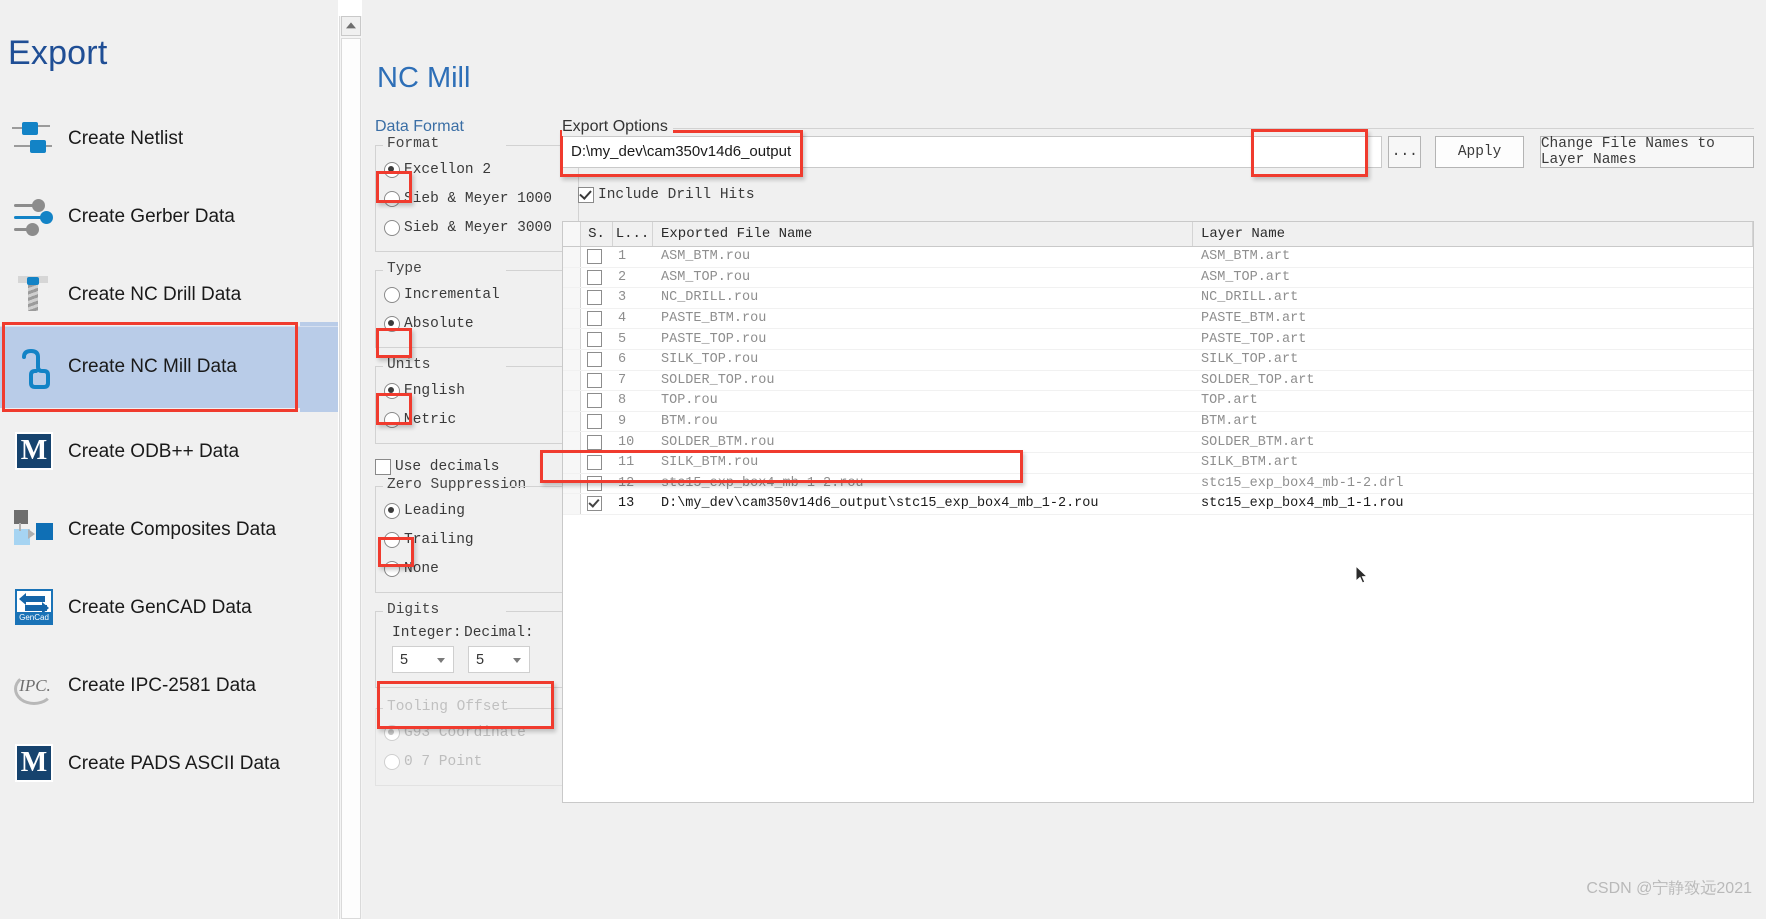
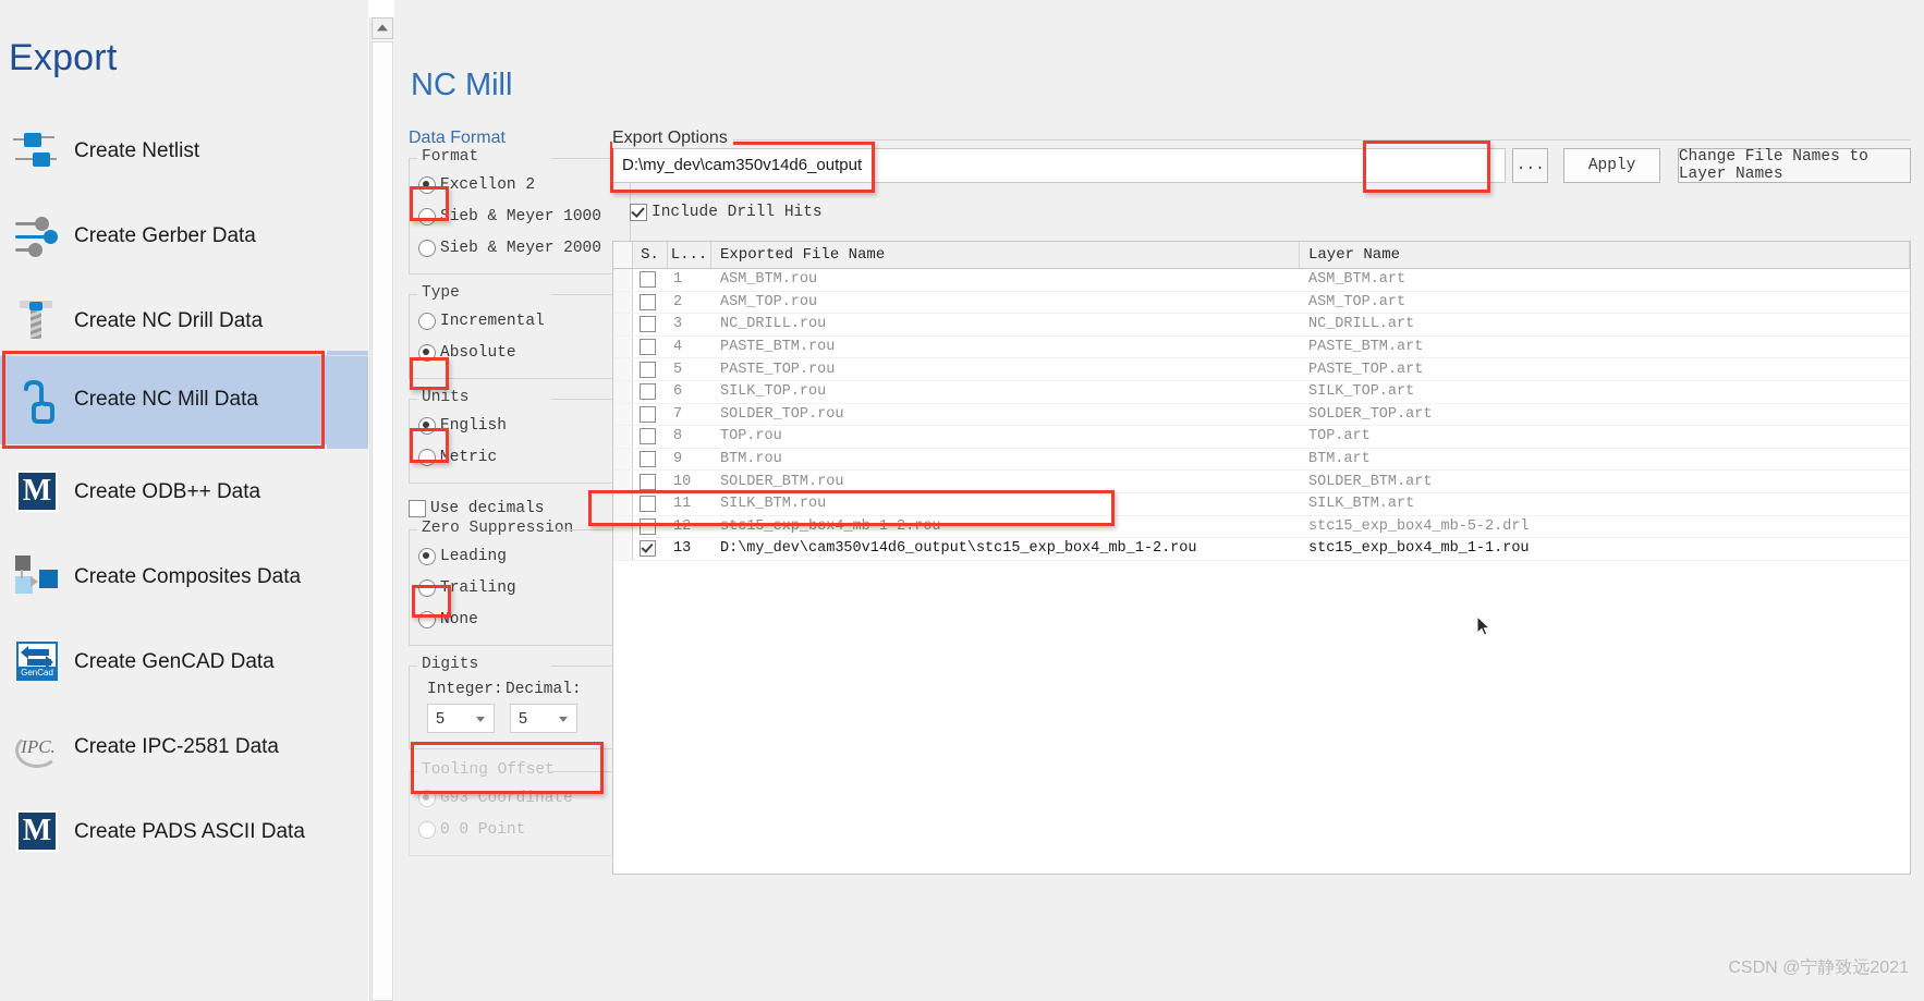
  Export
  Create Netlist
  Create Gerber Data
  Create NC Drill Data
  Create NC Mill Data
  M
  Create ODB++ Data
  Create Composites Data
  GenCad
  Create GenCAD Data
  IPC.
  Create IPC-2581 Data
  M
  Create PADS ASCII Data
  NC Mill
  Data Format
  Format
  Excellon 2
  Sieb & Meyer 1000
- Sieb & Meyer 3000
+ Sieb & Meyer 2000
  Type
  Incremental
  Absolute
  Units
  English
  Metric
  Use decimals
  Zero Suppression
  Leading
  Trailing
  None
  Digits
  Integer:
  Decimal:
  5
  5
  Tooling Offset
  G93 Coordinate
- 0 7 Point
+ 0 0 Point
  Export Options
  D:\my_dev\cam350v14d6_output
  ...
  Apply
  Change File Names to Layer Names
  Include Drill Hits
  S.
  L...
  Exported File Name
  Layer Name
  1
  ASM_BTM.rou
  ASM_BTM.art
  2
  ASM_TOP.rou
  ASM_TOP.art
  3
  NC_DRILL.rou
  NC_DRILL.art
  4
  PASTE_BTM.rou
  PASTE_BTM.art
  5
  PASTE_TOP.rou
  PASTE_TOP.art
  6
  SILK_TOP.rou
  SILK_TOP.art
  7
  SOLDER_TOP.rou
  SOLDER_TOP.art
  8
  TOP.rou
  TOP.art
  9
  BTM.rou
  BTM.art
  10
  SOLDER_BTM.rou
  SOLDER_BTM.art
  11
  SILK_BTM.rou
  SILK_BTM.art
  12
  stc15_exp_box4_mb-1-2.rou
- stc15_exp_box4_mb-1-2.drl
+ stc15_exp_box4_mb-5-2.drl
  13
  D:\my_dev\cam350v14d6_output\stc15_exp_box4_mb_1-2.rou
  stc15_exp_box4_mb_1-1.rou
  CSDN @宁静致远2021
